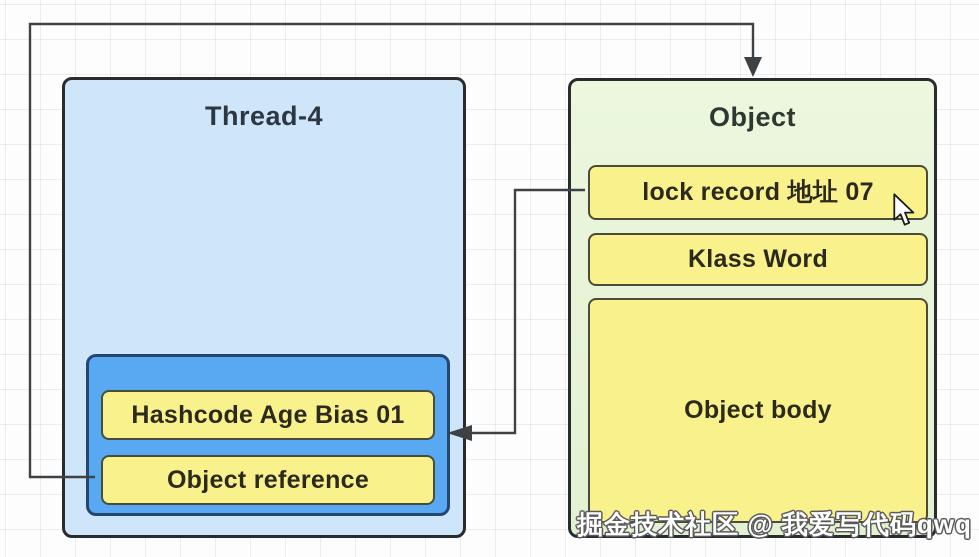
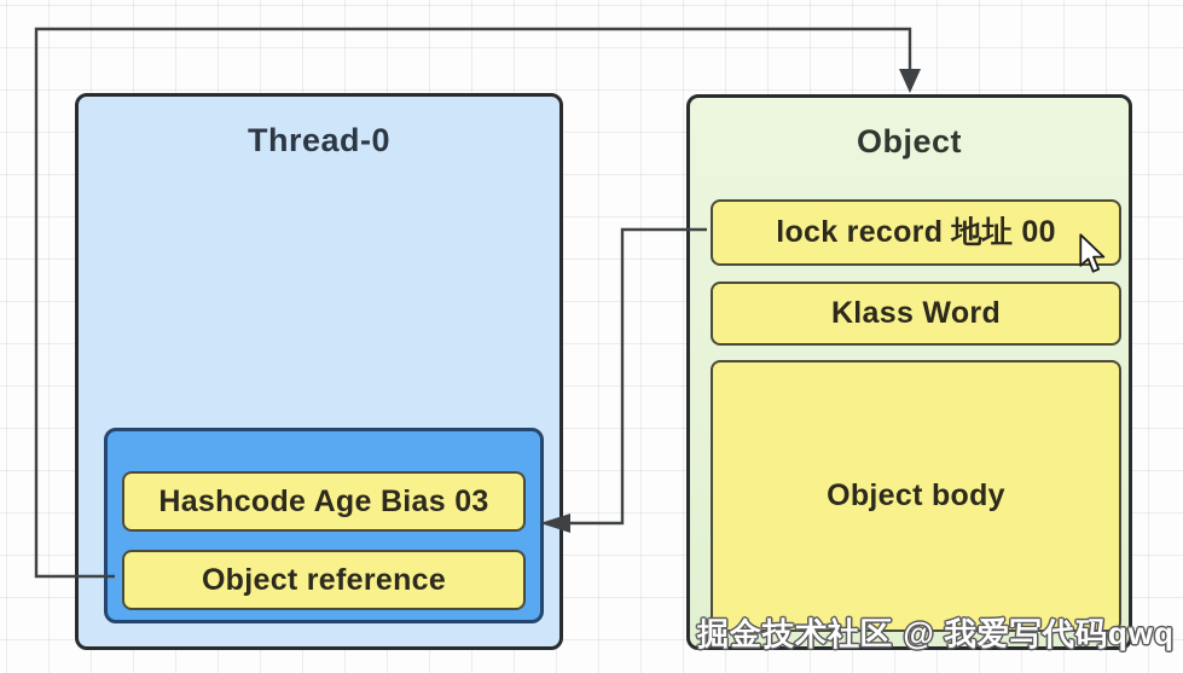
- Thread-4
+ Thread-0
- Hashcode Age Bias 01
+ Hashcode Age Bias 03
  Object reference
  Object
- lock record 地址 07
+ lock record 地址 00
  Klass Word
  Object body
  掘金技术社区 @ 我爱写代码qwq
